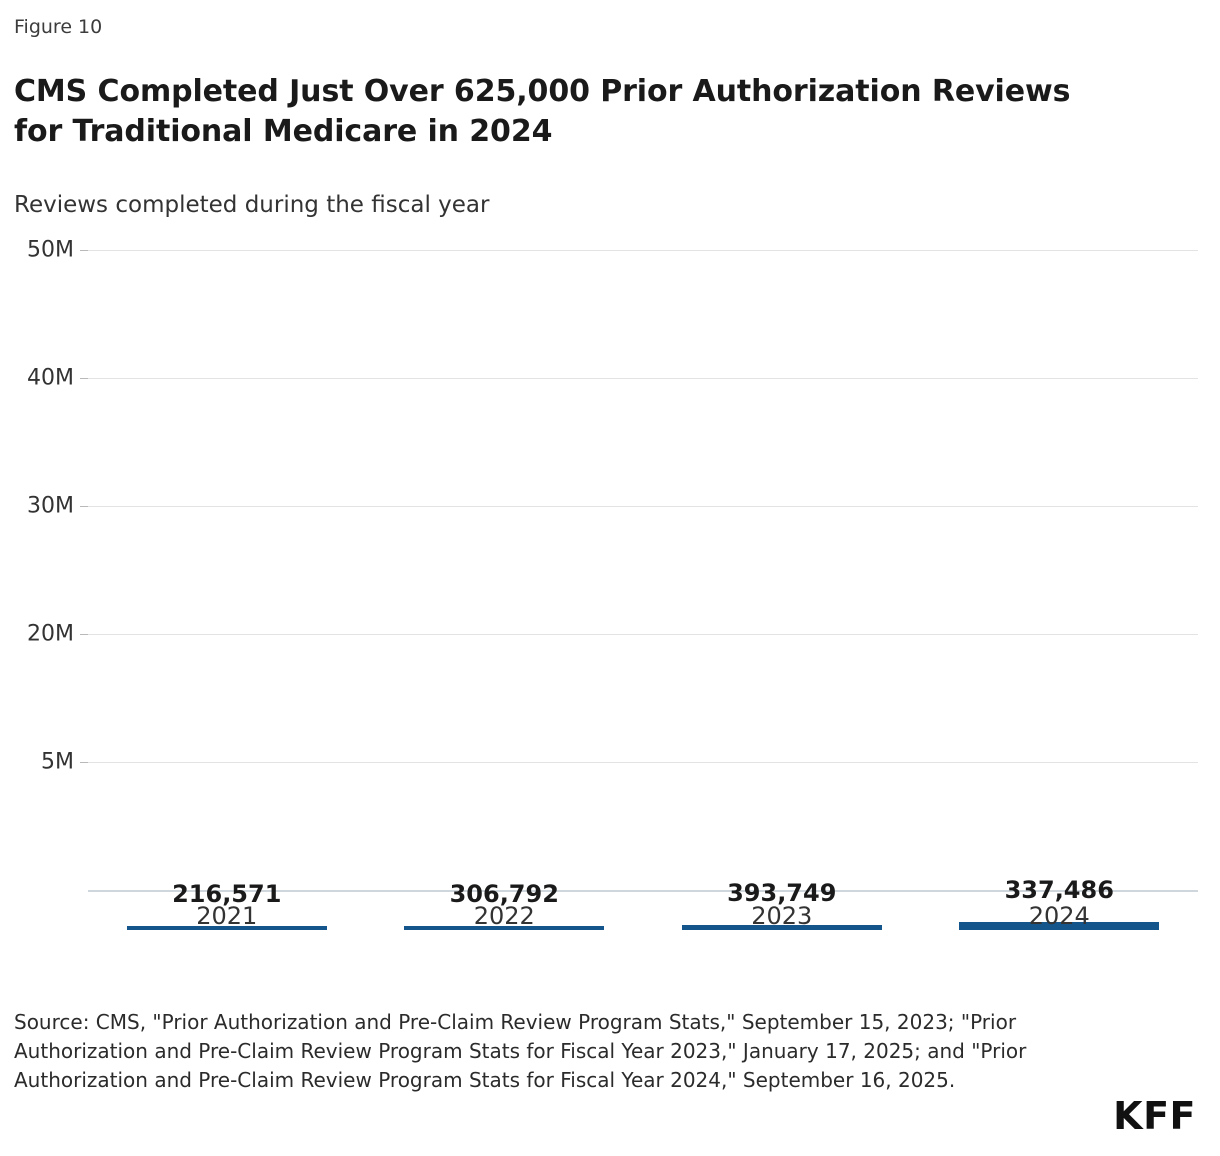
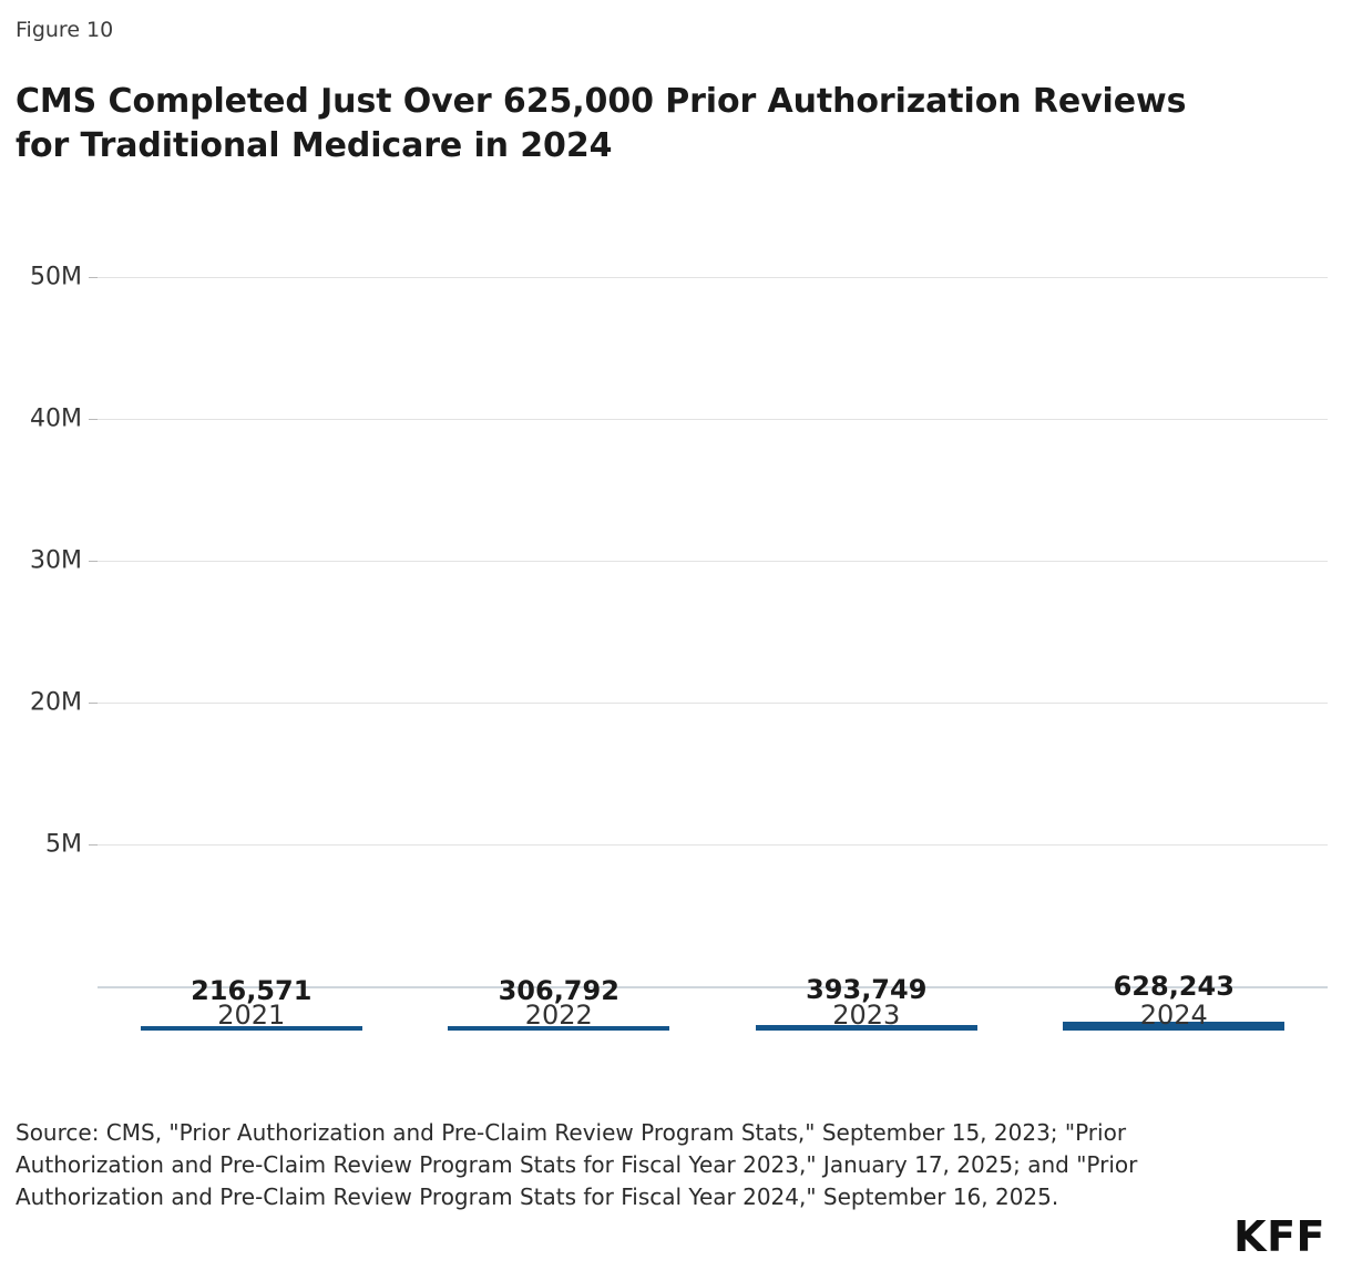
  Figure 10
  CMS Completed Just Over 625,000 Prior Authorization Reviews for Traditional Medicare in 2024
- Reviews completed during the fiscal year
  5M
  20M
  30M
  40M
  50M
  216,571
  306,792
  393,749
- 337,486
+ 628,243
  2021
  2022
  2023
  2024
  Source: CMS, "Prior Authorization and Pre-Claim Review Program Stats," September 15, 2023; "Prior Authorization and Pre-Claim Review Program Stats for Fiscal Year 2023," January 17, 2025; and "Prior Authorization and Pre-Claim Review Program Stats for Fiscal Year 2024," September 16, 2025.
  KFF
